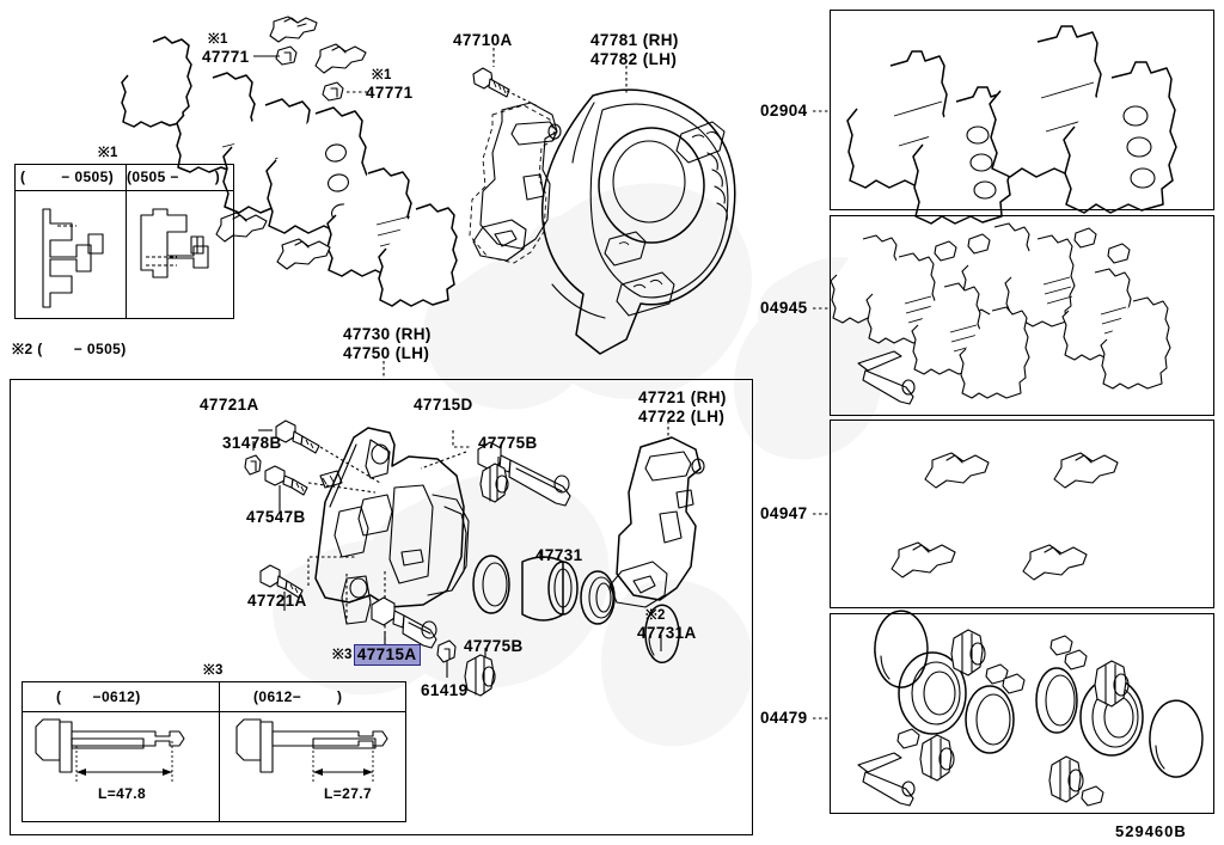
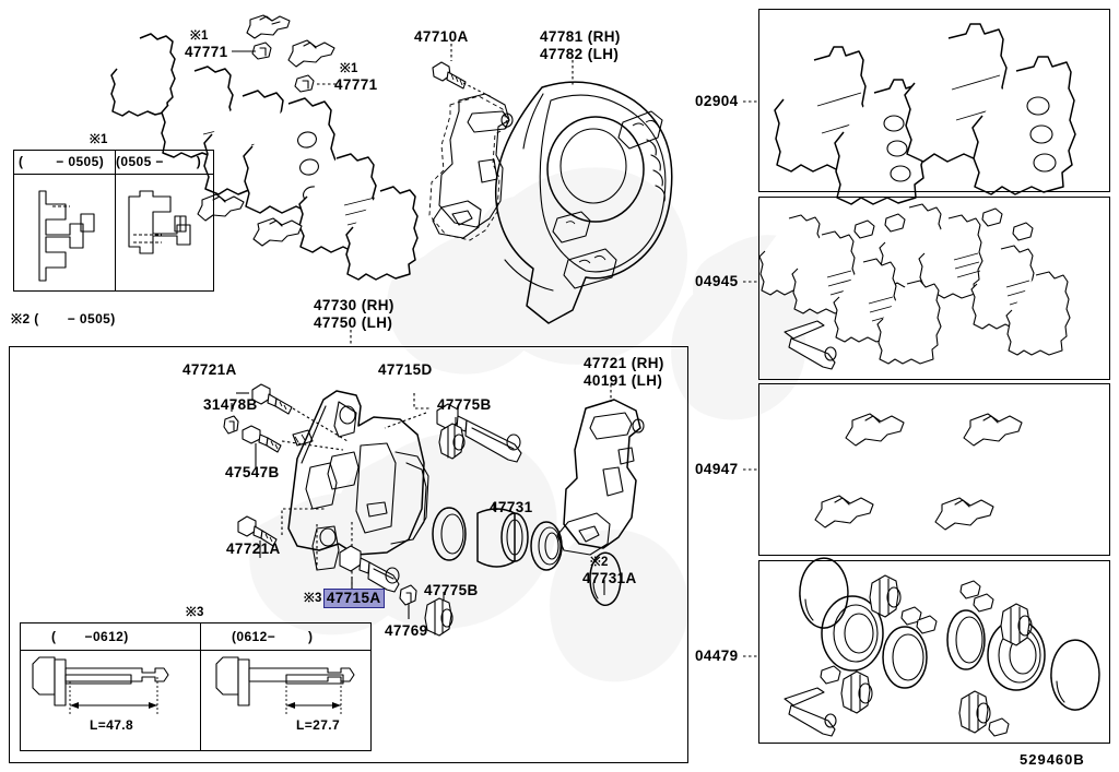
  ※1
  47771
  ※1
  47771
  47710A
  47781 (RH)
  47782 (LH)
  47730 (RH)
  47750 (LH)
  47721A
  31478B
  47547B
  47721A
  47715D
  47775B
  47721 (RH)
- 47722 (LH)
+ 40191 (LH)
  47731
  ※2
  47731A
  ※3
  47715A
  47775B
- 61419
+ 47769
  ※1
  ( − 0505)
  (0505 − )
  ※2 ( − 0505)
  ※3
  ( −0612)
  (0612− )
  L=47.8
  L=27.7
  02904
  04945
  04947
  04479
  529460B
